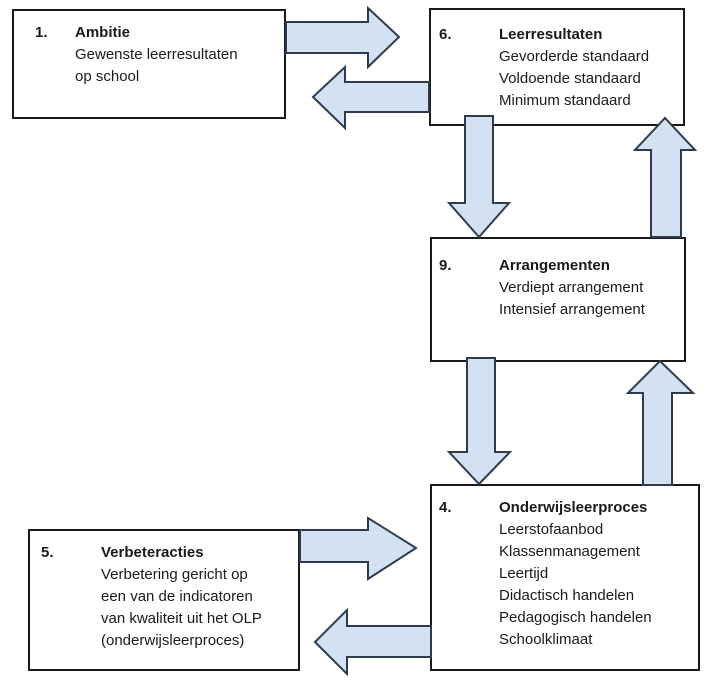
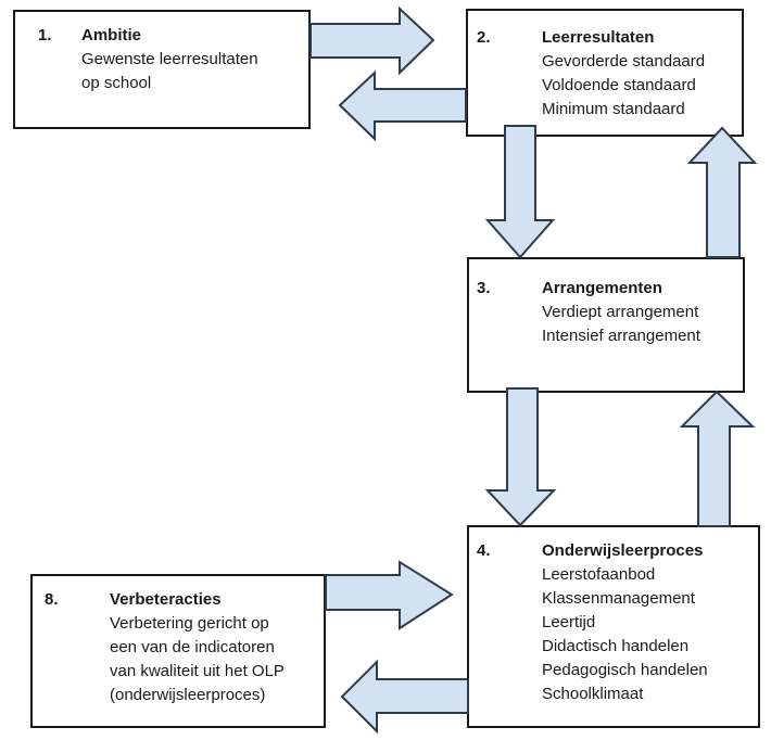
  1.
  Ambitie
  Gewenste leerresultaten
  op school
- 6.
+ 2.
  Leerresultaten
  Gevorderde standaard
  Voldoende standaard
  Minimum standaard
- 9.
+ 3.
  Arrangementen
  Verdiept arrangement
  Intensief arrangement
  4.
  Onderwijsleerproces
  Leerstofaanbod
  Klassenmanagement
  Leertijd
  Didactisch handelen
  Pedagogisch handelen
  Schoolklimaat
- 5.
+ 8.
  Verbeteracties
  Verbetering gericht op
  een van de indicatoren
  van kwaliteit uit het OLP
  (onderwijsleerproces)
